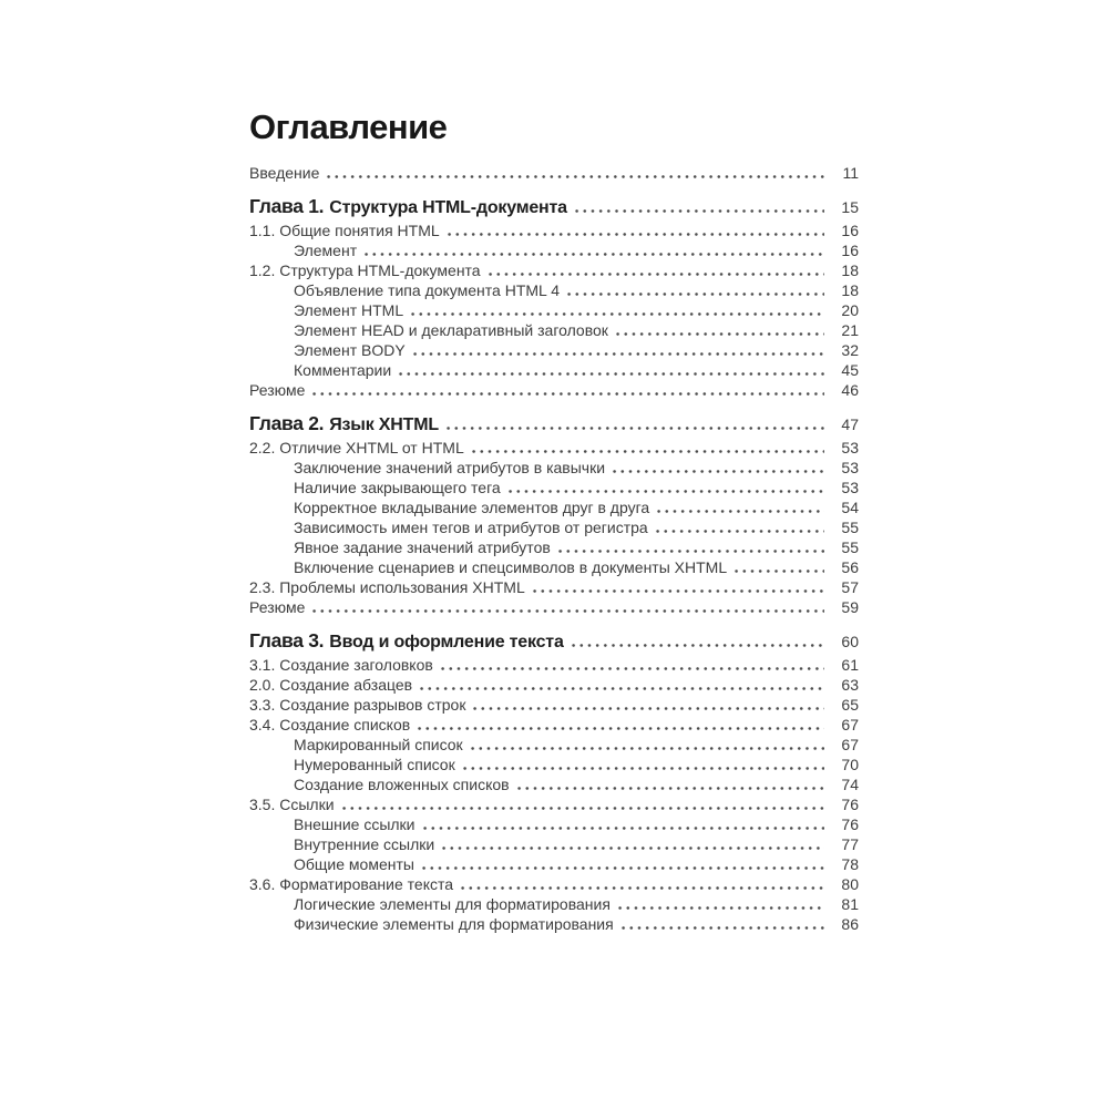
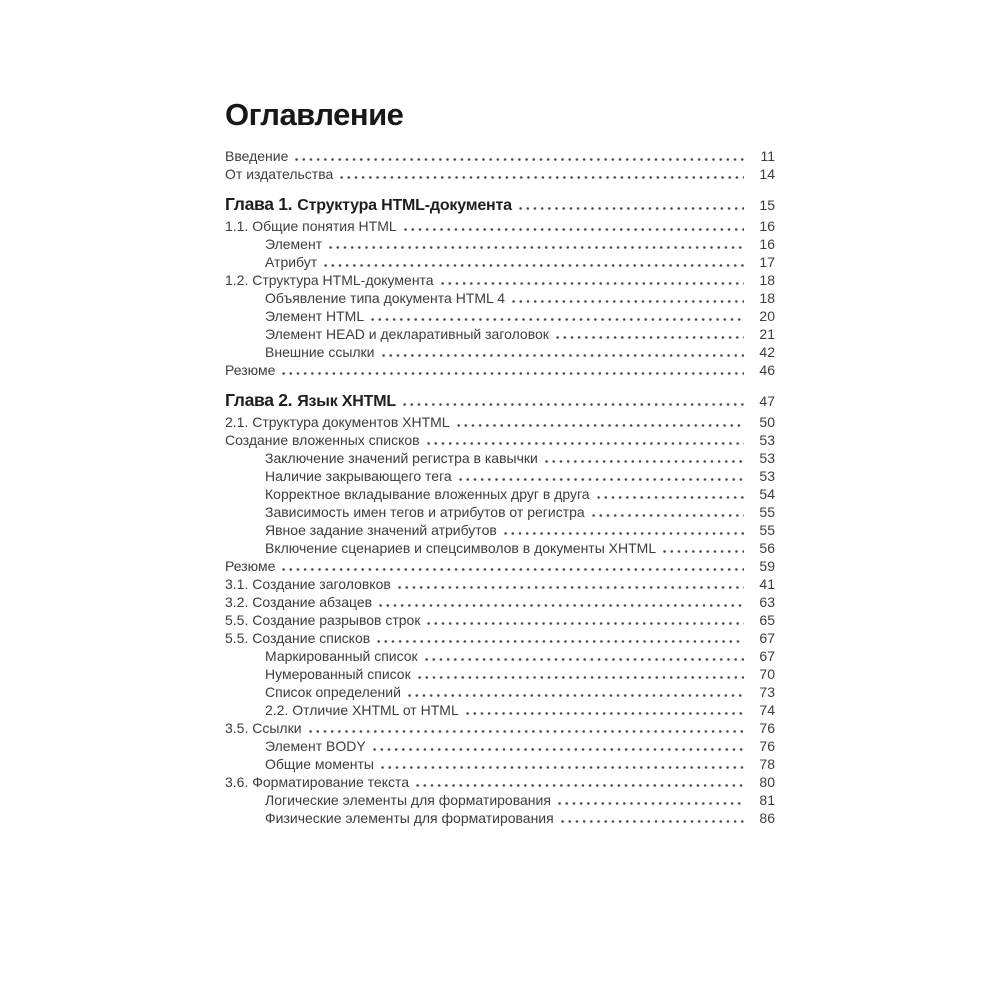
  Оглавление
  Введение
  11
+ От издательства
+ 14
  Глава 1.
  Структура HTML-документа
  15
  1.1. Общие понятия HTML
  16
  Элемент
  16
+ Атрибут
+ 17
  1.2. Структура HTML-документа
  18
  Объявление типа документа HTML 4
  18
  Элемент HTML
  20
  Элемент HEAD и декларативный заголовок
  21
- Элемент BODY
+ Внешние ссылки
- 32
+ 42
- Комментарии
- 45
  Резюме
  46
  Глава 2.
  Язык XHTML
  47
+ 2.1. Структура документов XHTML
+ 50
- 2.2. Отличие XHTML от HTML
+ Создание вложенных списков
  53
- Заключение значений атрибутов в кавычки
+ Заключение значений регистра в кавычки
  53
  Наличие закрывающего тега
  53
- Корректное вкладывание элементов друг в друга
+ Корректное вкладывание вложенных друг в друга
  54
  Зависимость имен тегов и атрибутов от регистра
  55
  Явное задание значений атрибутов
  55
  Включение сценариев и спецсимволов в документы XHTML
  56
- 2.3. Проблемы использования XHTML
- 57
  Резюме
  59
- Глава 3.
- Ввод и оформление текста
- 60
  3.1. Создание заголовков
- 61
+ 41
- 2.0. Создание абзацев
+ 3.2. Создание абзацев
  63
- 3.3. Создание разрывов строк
+ 5.5. Создание разрывов строк
  65
- 3.4. Создание списков
+ 5.5. Создание списков
  67
  Маркированный список
  67
  Нумерованный список
  70
+ Список определений
+ 73
- Создание вложенных списков
+ 2.2. Отличие XHTML от HTML
  74
  3.5. Ссылки
  76
- Внешние ссылки
+ Элемент BODY
  76
- Внутренние ссылки
- 77
  Общие моменты
  78
  3.6. Форматирование текста
  80
  Логические элементы для форматирования
  81
  Физические элементы для форматирования
  86
